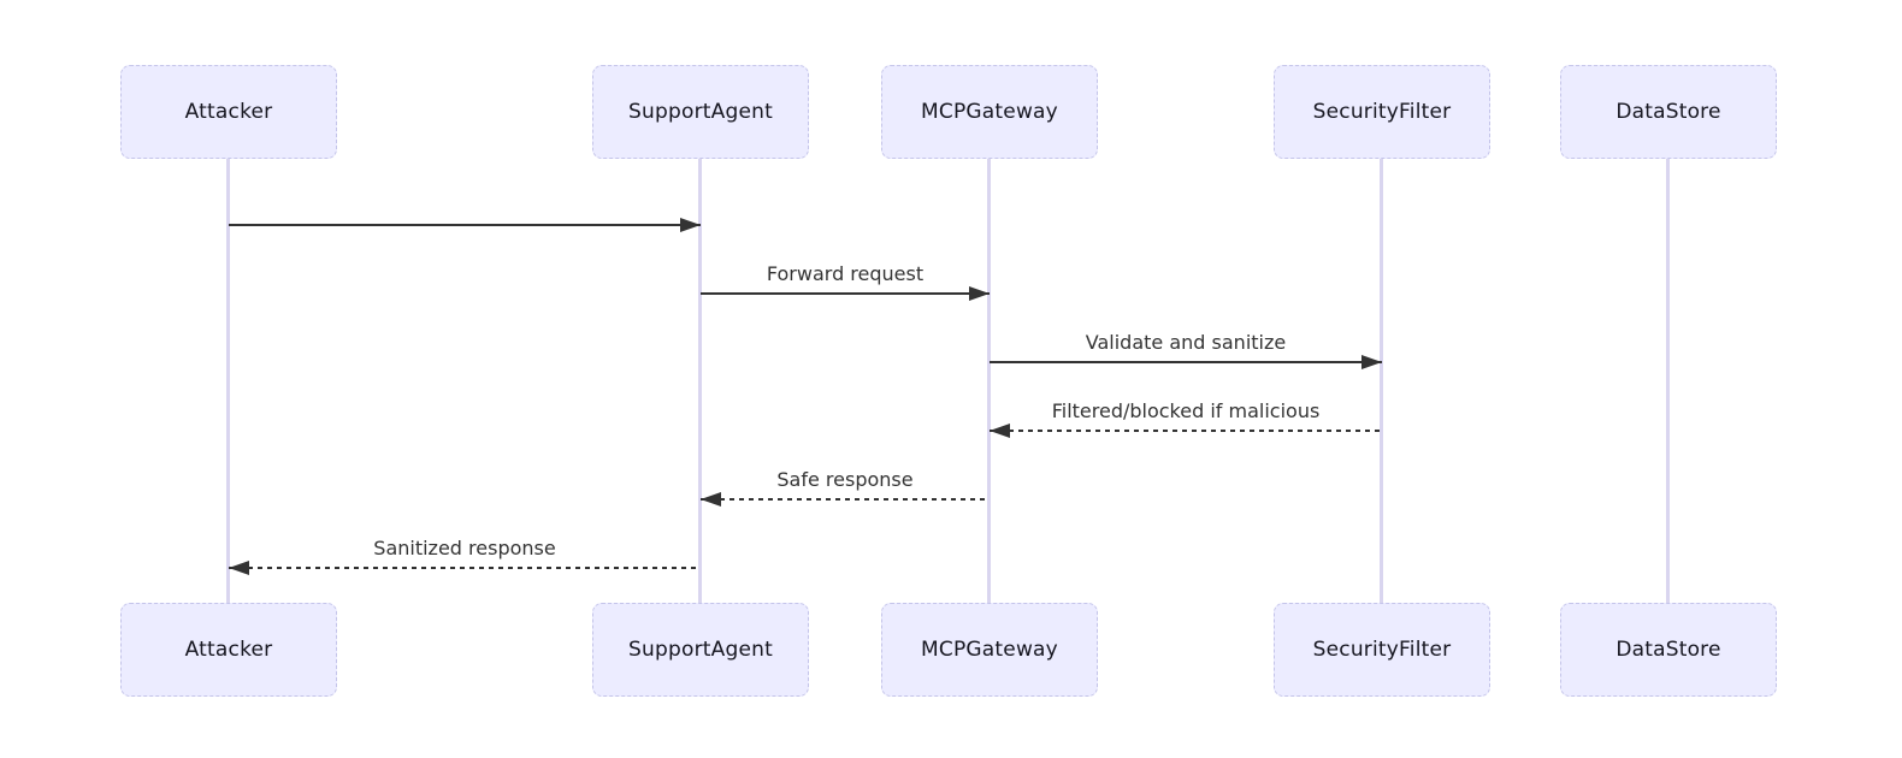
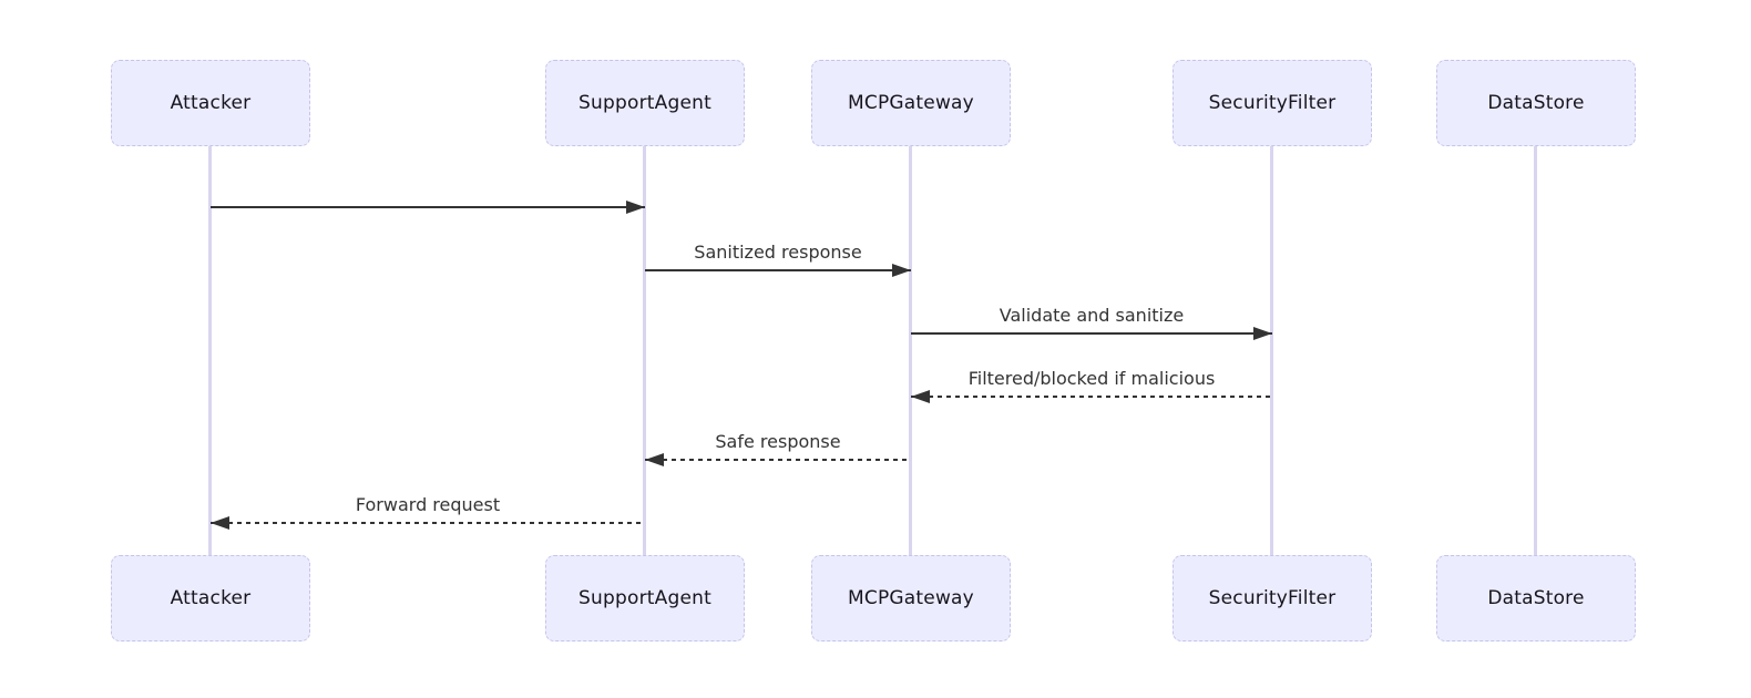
  Attacker
  SupportAgent
  MCPGateway
  SecurityFilter
  DataStore
  Attacker
  SupportAgent
  MCPGateway
  SecurityFilter
  DataStore
- Forward request
+ Sanitized response
  Validate and sanitize
  Filtered/blocked if malicious
  Safe response
- Sanitized response
+ Forward request
